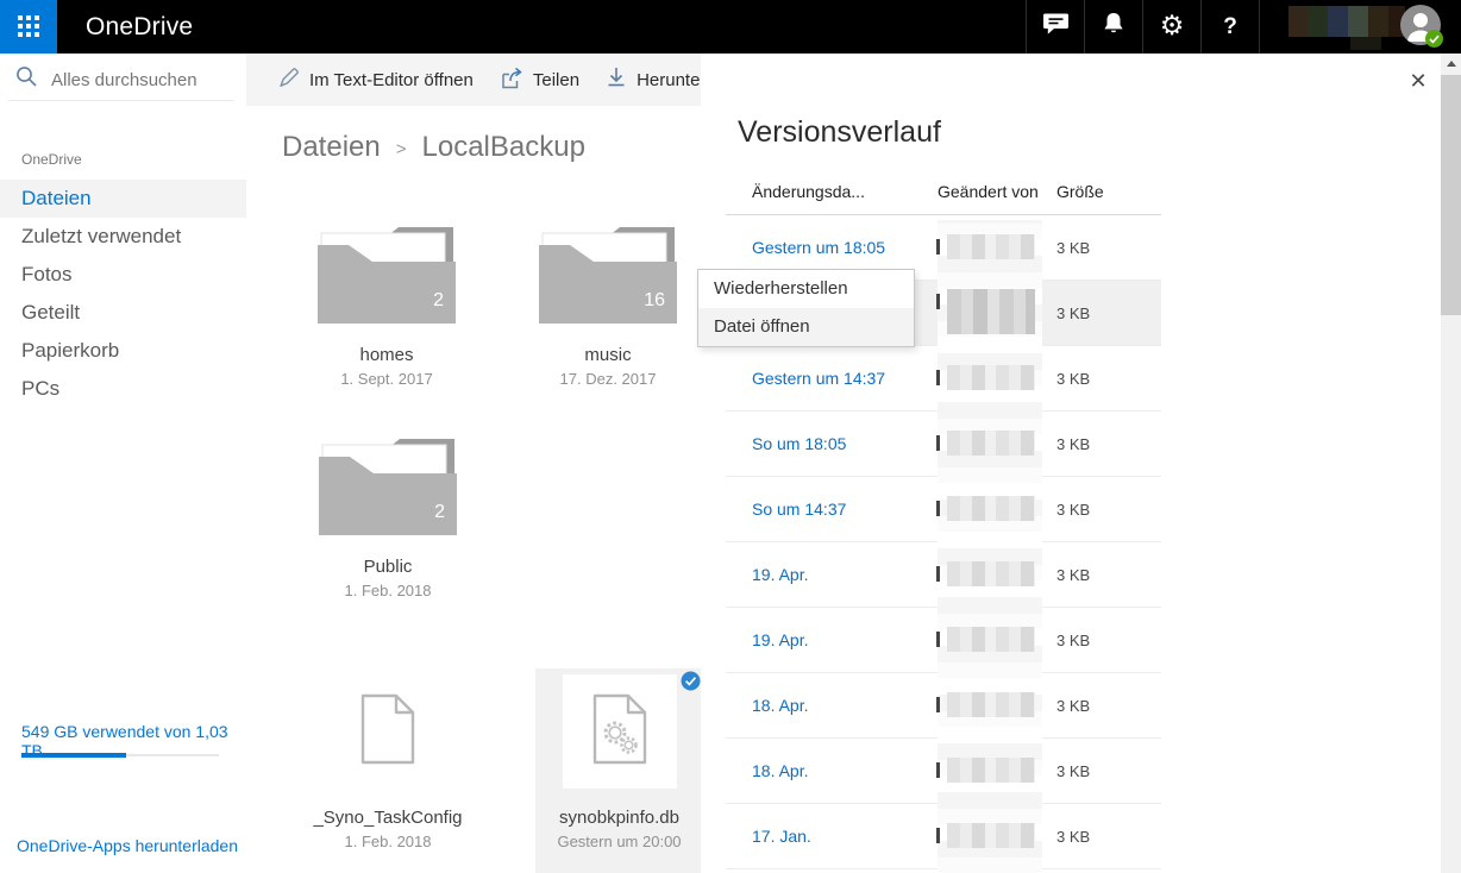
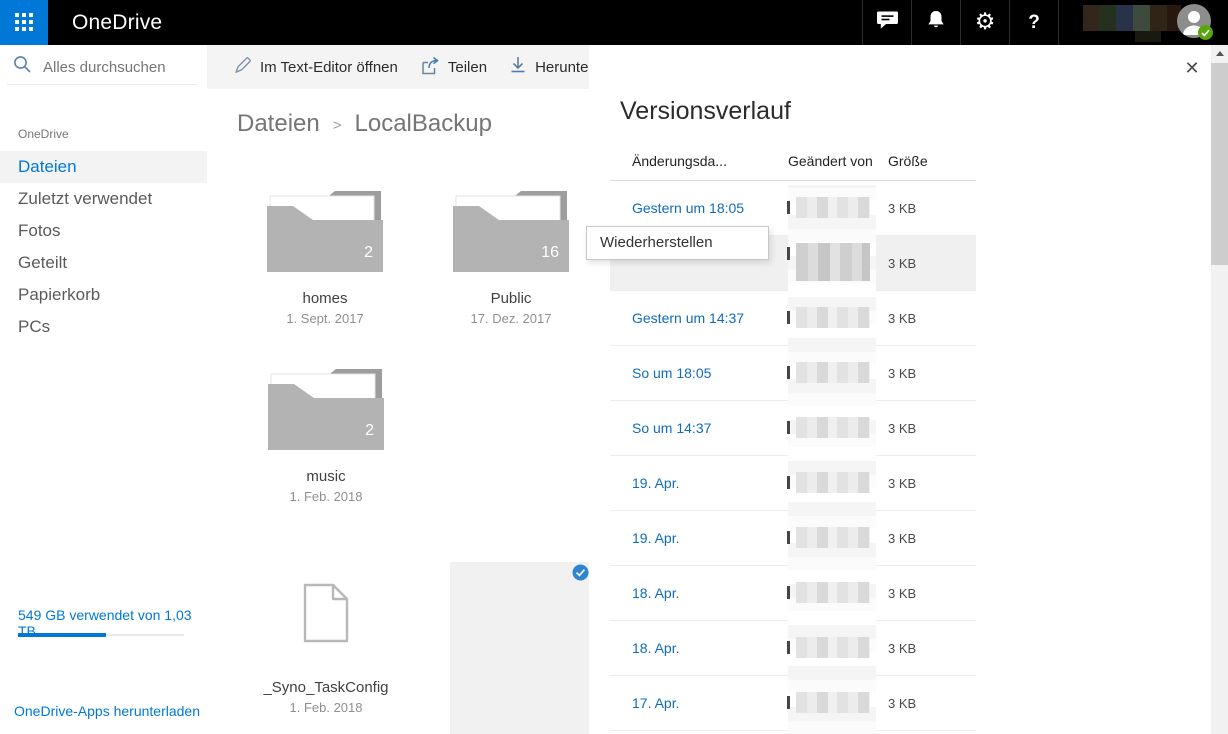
  OneDrive
  ⚙
  ?
  Alles durchsuchen
  OneDrive
  Dateien
  Zuletzt verwendet
  Fotos
  Geteilt
  Papierkorb
  PCs
  549 GB verwendet von 1,03 TB
  OneDrive-Apps herunterladen
  Im Text-Editor öffnen
  Teilen
  Dateien
  >
  LocalBackup
  2
  homes
  1. Sept. 2017
  16
- music
+ Public
  17. Dez. 2017
  2
- Public
+ music
  1. Feb. 2018
  _Syno_TaskConfig
  1. Feb. 2018
- synobkpinfo.db
- Gestern um 20:00
  ✕
  Versionsverlauf
  Änderungsda...
  Geändert von
  Größe
  Gestern um 18:05
  3 KB
  3 KB
  Gestern um 14:37
  3 KB
  So um 18:05
  3 KB
  So um 14:37
  3 KB
  19. Apr.
  3 KB
  19. Apr.
  3 KB
  18. Apr.
  3 KB
  18. Apr.
  3 KB
- 17. Jan.
+ 17. Apr.
  3 KB
  Wiederherstellen
- Datei öffnen
